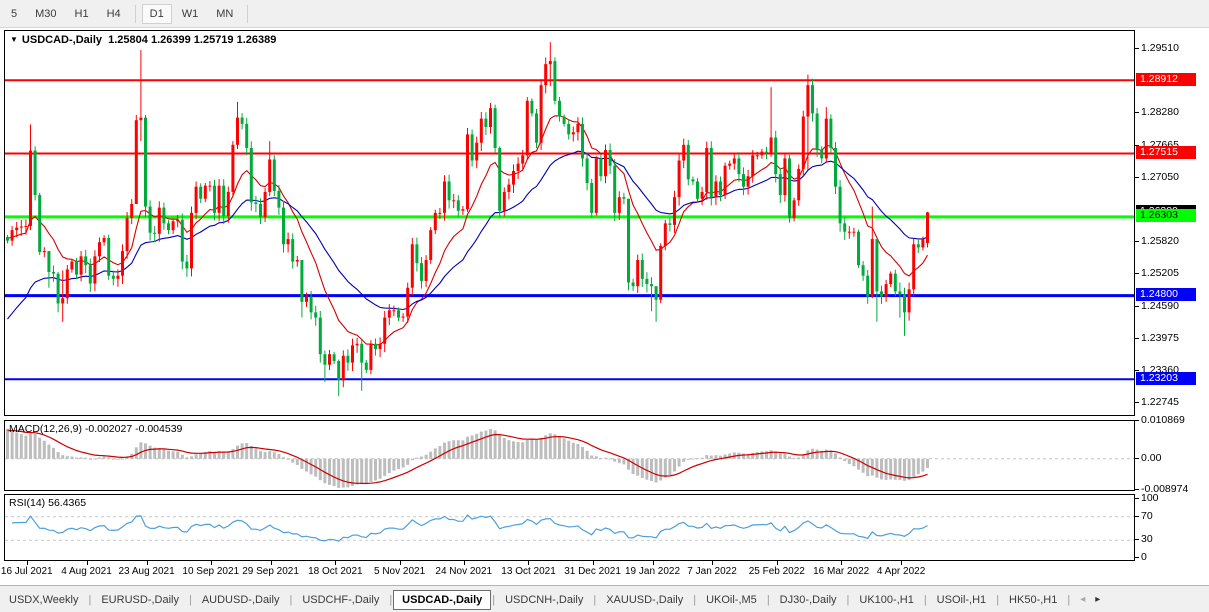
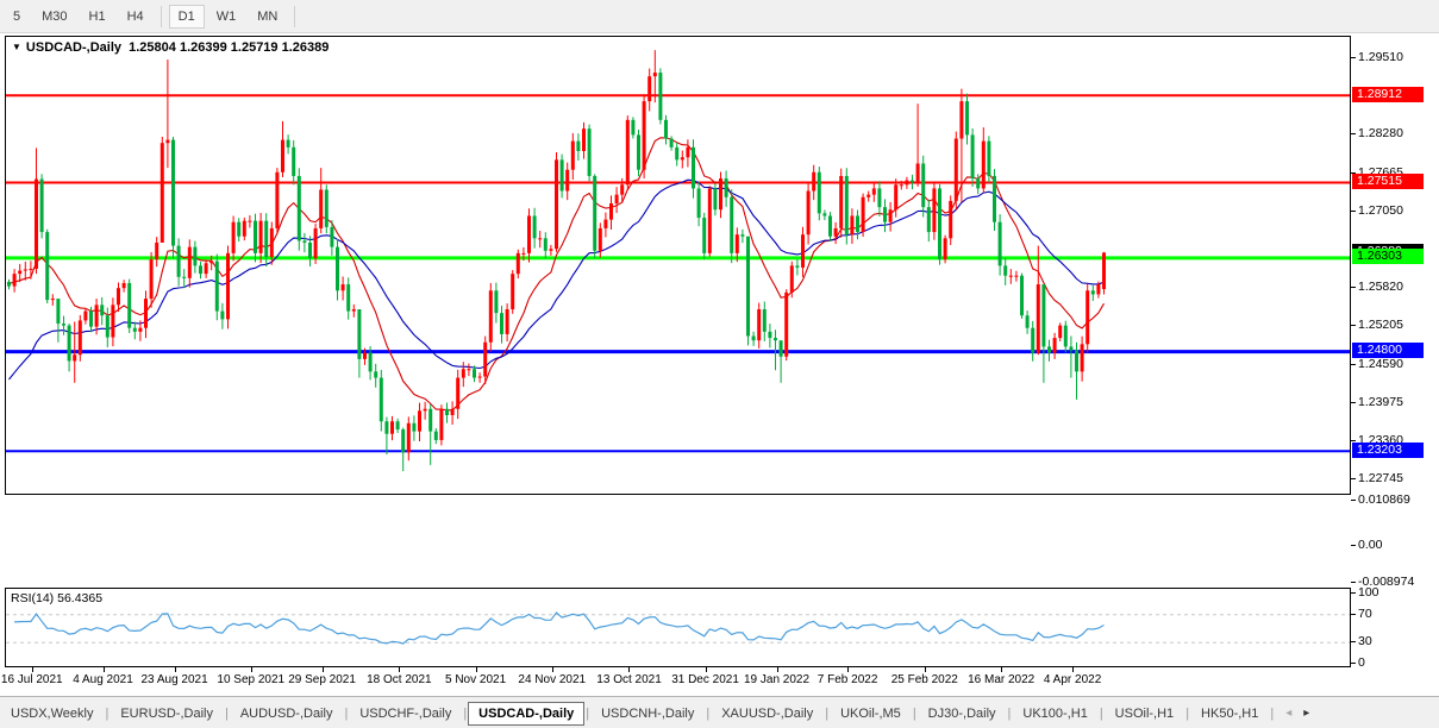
  5
  M30
  H1
  H4
  D1
  W1
  MN
  ▼ USDCAD-,Daily 1.25804 1.26399 1.25719 1.26389
- MACD(12,26,9) -0.002027 -0.004539
  RSI(14) 56.4365
  1.29510
  1.28280
  1.27665
  1.27050
  1.25820
  1.25205
  1.24590
  1.23975
  1.23360
  1.22745
  0.010869
  0.00
  -0.008974
  100
  70
  30
  0
  1.28912
  1.27515
  1.26303
  1.24800
  1.23203
  16 Jul 2021
  4 Aug 2021
  23 Aug 2021
  10 Sep 2021
  29 Sep 2021
  18 Oct 2021
  5 Nov 2021
  24 Nov 2021
  13 Oct 2021
  31 Dec 2021
  19 Jan 2022
- 7 Jan 2022
+ 7 Feb 2022
  25 Feb 2022
  16 Mar 2022
  4 Apr 2022
  USDX,Weekly
  |
  EURUSD-,Daily
  |
  AUDUSD-,Daily
  |
  USDCHF-,Daily
  |
  USDCAD-,Daily
  |
  USDCNH-,Daily
  |
  XAUUSD-,Daily
  |
  UKOil-,M5
  |
  DJ30-,Daily
  |
  UK100-,H1
  |
  USOil-,H1
  |
  HK50-,H1
  |
  ◂
  ▸
